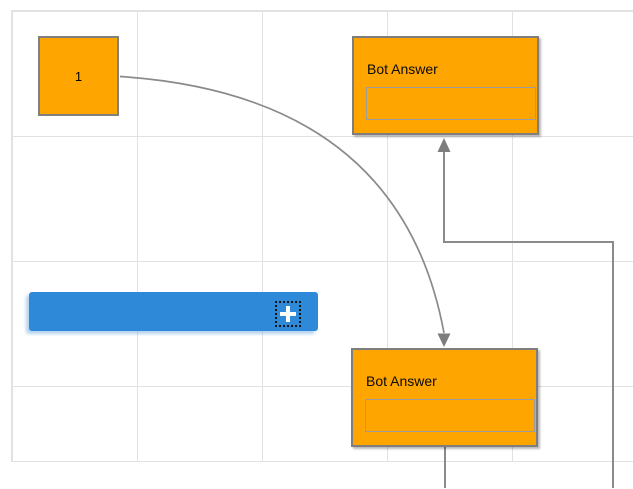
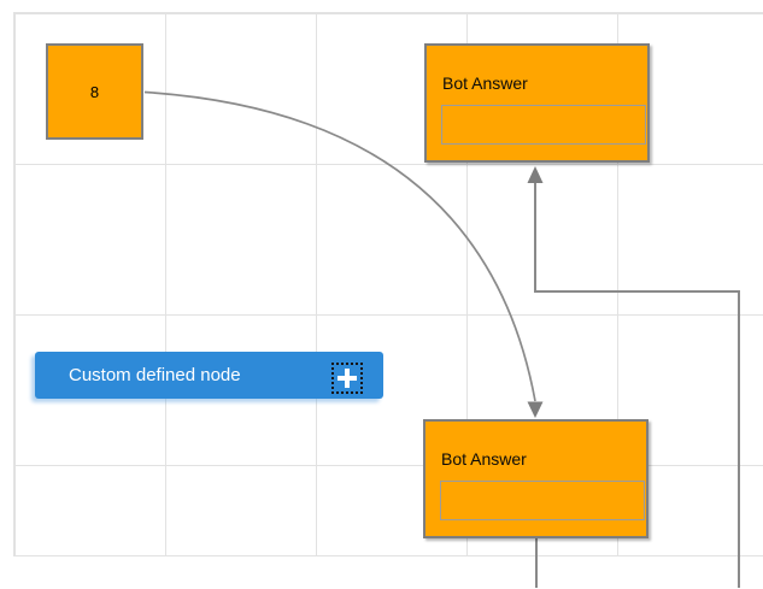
- 1
+ 8
  Bot Answer
  Bot Answer
+ Custom defined node
